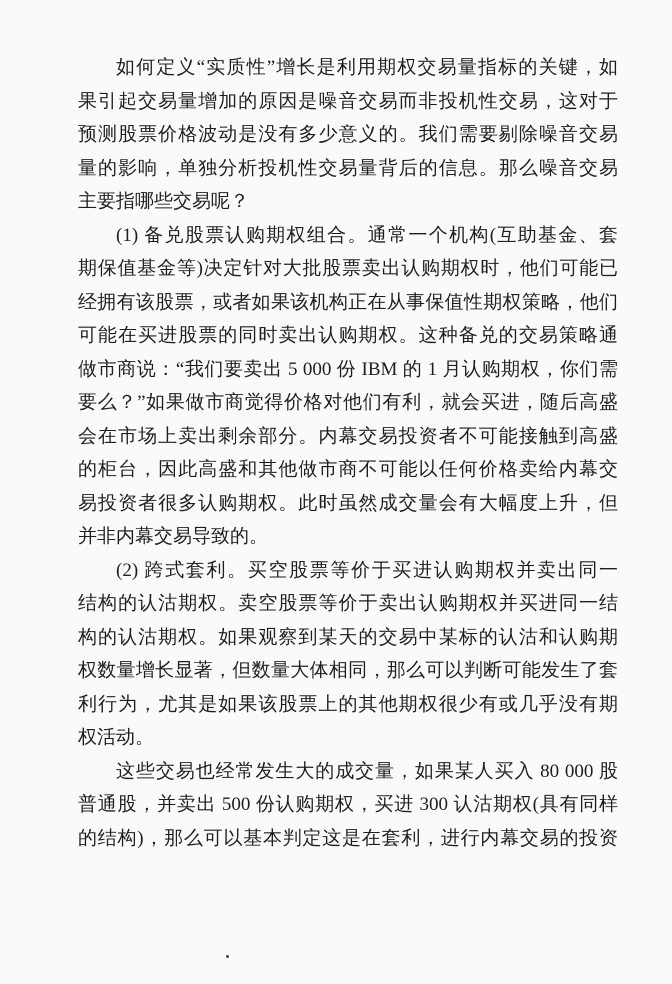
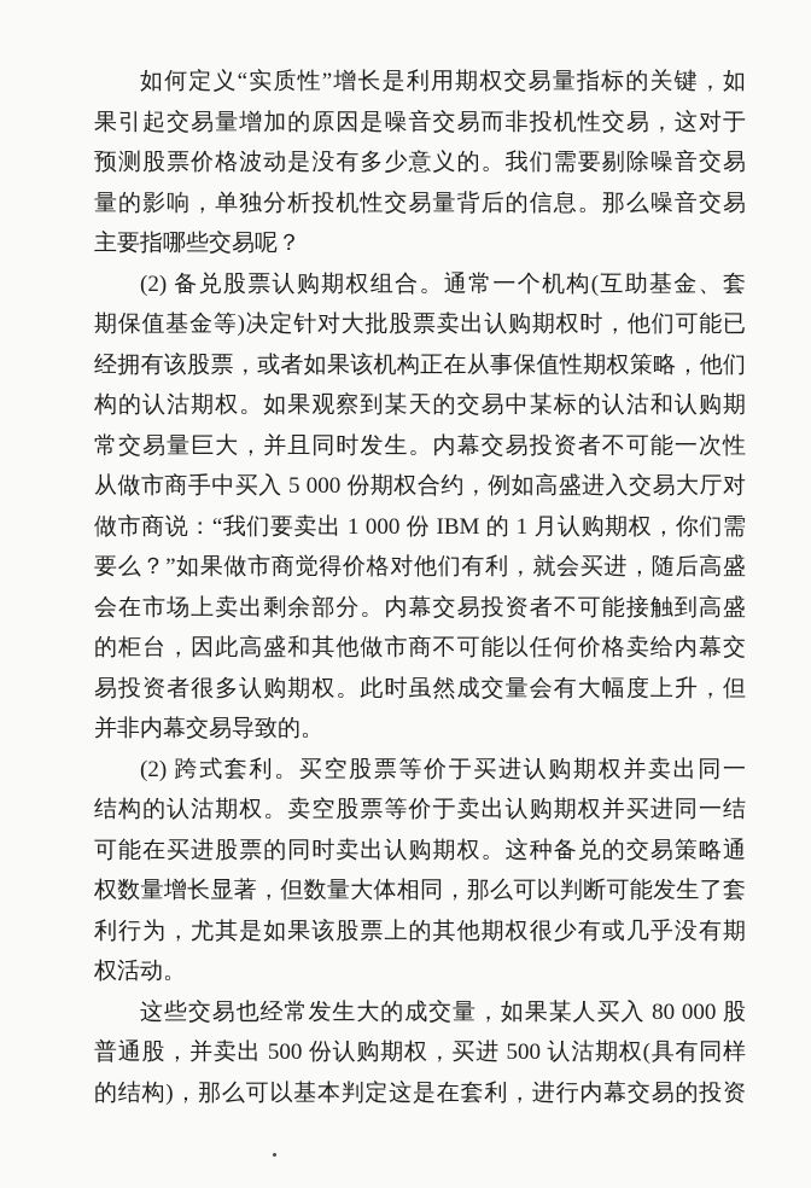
  如何定义“实质性”增长是利用期权交易量指标的关键，如
  果引起交易量增加的原因是噪音交易而非投机性交易，这对于
  预测股票价格波动是没有多少意义的。我们需要剔除噪音交易
  量的影响，单独分析投机性交易量背后的信息。那么噪音交易
  主要指哪些交易呢？
- (1) 备兑股票认购期权组合。通常一个机构(互助基金、套
+ (2) 备兑股票认购期权组合。通常一个机构(互助基金、套
  期保值基金等)决定针对大批股票卖出认购期权时，他们可能已
  经拥有该股票，或者如果该机构正在从事保值性期权策略，他们
- 可能在买进股票的同时卖出认购期权。这种备兑的交易策略通
+ 构的认沽期权。如果观察到某天的交易中某标的认沽和认购期
+ 常交易量巨大，并且同时发生。内幕交易投资者不可能一次性
+ 从做市商手中买入 5 000 份期权合约，例如高盛进入交易大厅对
- 做市商说：“我们要卖出 5 000 份 IBM 的 1 月认购期权，你们需
+ 做市商说：“我们要卖出 1 000 份 IBM 的 1 月认购期权，你们需
  要么？”如果做市商觉得价格对他们有利，就会买进，随后高盛
  会在市场上卖出剩余部分。内幕交易投资者不可能接触到高盛
  的柜台，因此高盛和其他做市商不可能以任何价格卖给内幕交
  易投资者很多认购期权。此时虽然成交量会有大幅度上升，但
  并非内幕交易导致的。
  (2) 跨式套利。买空股票等价于买进认购期权并卖出同一
  结构的认沽期权。卖空股票等价于卖出认购期权并买进同一结
- 构的认沽期权。如果观察到某天的交易中某标的认沽和认购期
+ 可能在买进股票的同时卖出认购期权。这种备兑的交易策略通
  权数量增长显著，但数量大体相同，那么可以判断可能发生了套
  利行为，尤其是如果该股票上的其他期权很少有或几乎没有期
  权活动。
  这些交易也经常发生大的成交量，如果某人买入 80 000 股
- 普通股，并卖出 500 份认购期权，买进 300 认沽期权(具有同样
+ 普通股，并卖出 500 份认购期权，买进 500 认沽期权(具有同样
  的结构)，那么可以基本判定这是在套利，进行内幕交易的投资
